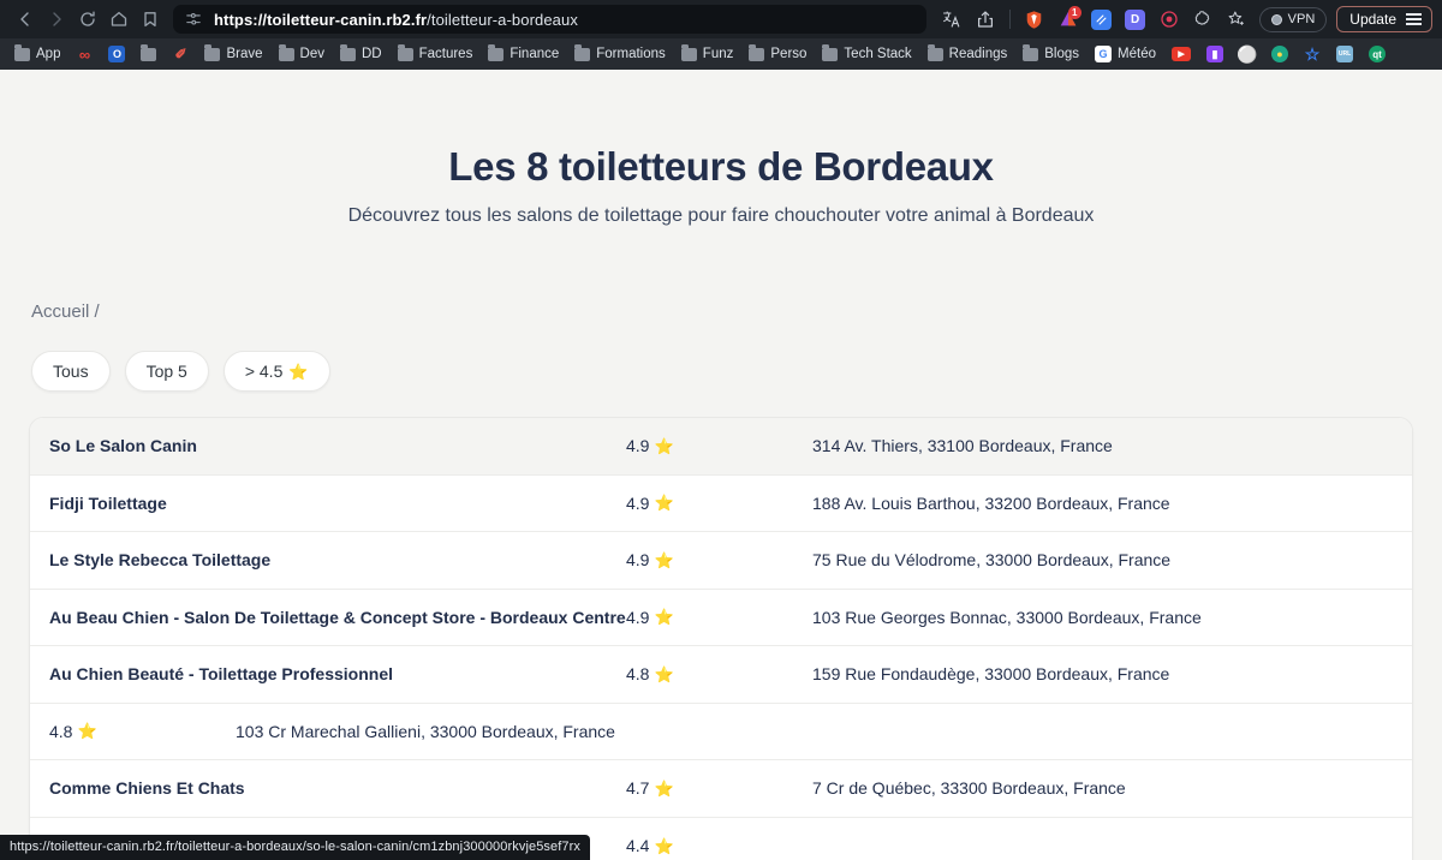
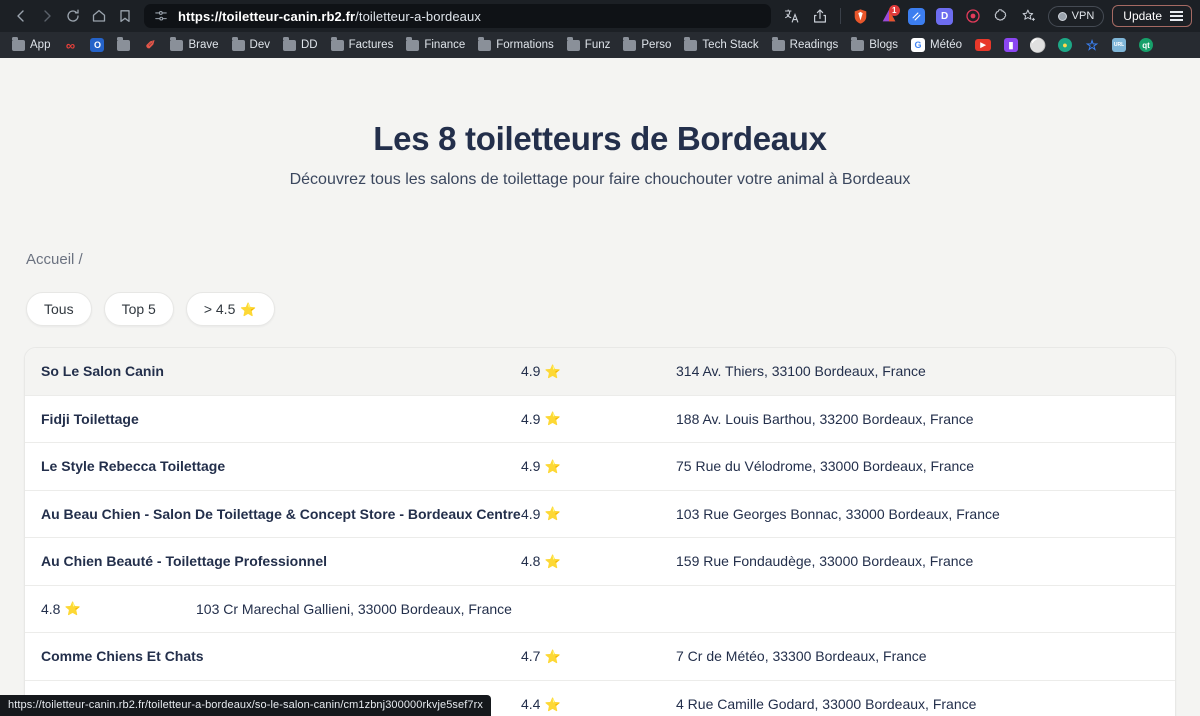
  https://toiletteur-canin.rb2.fr/toiletteur-a-bordeaux
  1
  D
  VPN
  Update
  App
  ∞
  O
  ✐
  Brave
  Dev
  DD
  Factures
  Finance
  Formations
  Funz
  Perso
  Tech Stack
  Readings
  Blogs
  G
  Météo
  ▮
  ⚪
  ●
  ☆
  qt
  Les 8 toiletteurs de Bordeaux
  Découvrez tous les salons de toilettage pour faire chouchouter votre animal à Bordeaux
  Accueil /
  Tous
  Top 5
  > 4.5
  ⭐
  So Le Salon Canin
  4.9
  ⭐
  314 Av. Thiers, 33100 Bordeaux, France
  Fidji Toilettage
  4.9
  ⭐
  188 Av. Louis Barthou, 33200 Bordeaux, France
  Le Style Rebecca Toilettage
  4.9
  ⭐
  75 Rue du Vélodrome, 33000 Bordeaux, France
  Au Beau Chien - Salon De Toilettage & Concept Store - Bordeaux Centre
  4.9
  ⭐
  103 Rue Georges Bonnac, 33000 Bordeaux, France
  Au Chien Beauté - Toilettage Professionnel
  4.8
  ⭐
  159 Rue Fondaudège, 33000 Bordeaux, France
  4.8
  ⭐
  103 Cr Marechal Gallieni, 33000 Bordeaux, France
  Comme Chiens Et Chats
  4.7
  ⭐
- 7 Cr de Québec, 33300 Bordeaux, France
+ 7 Cr de Météo, 33300 Bordeaux, France
  4.4
  ⭐
+ 4 Rue Camille Godard, 33000 Bordeaux, France
  https://toiletteur-canin.rb2.fr/toiletteur-a-bordeaux/so-le-salon-canin/cm1zbnj300000rkvje5sef7rx
